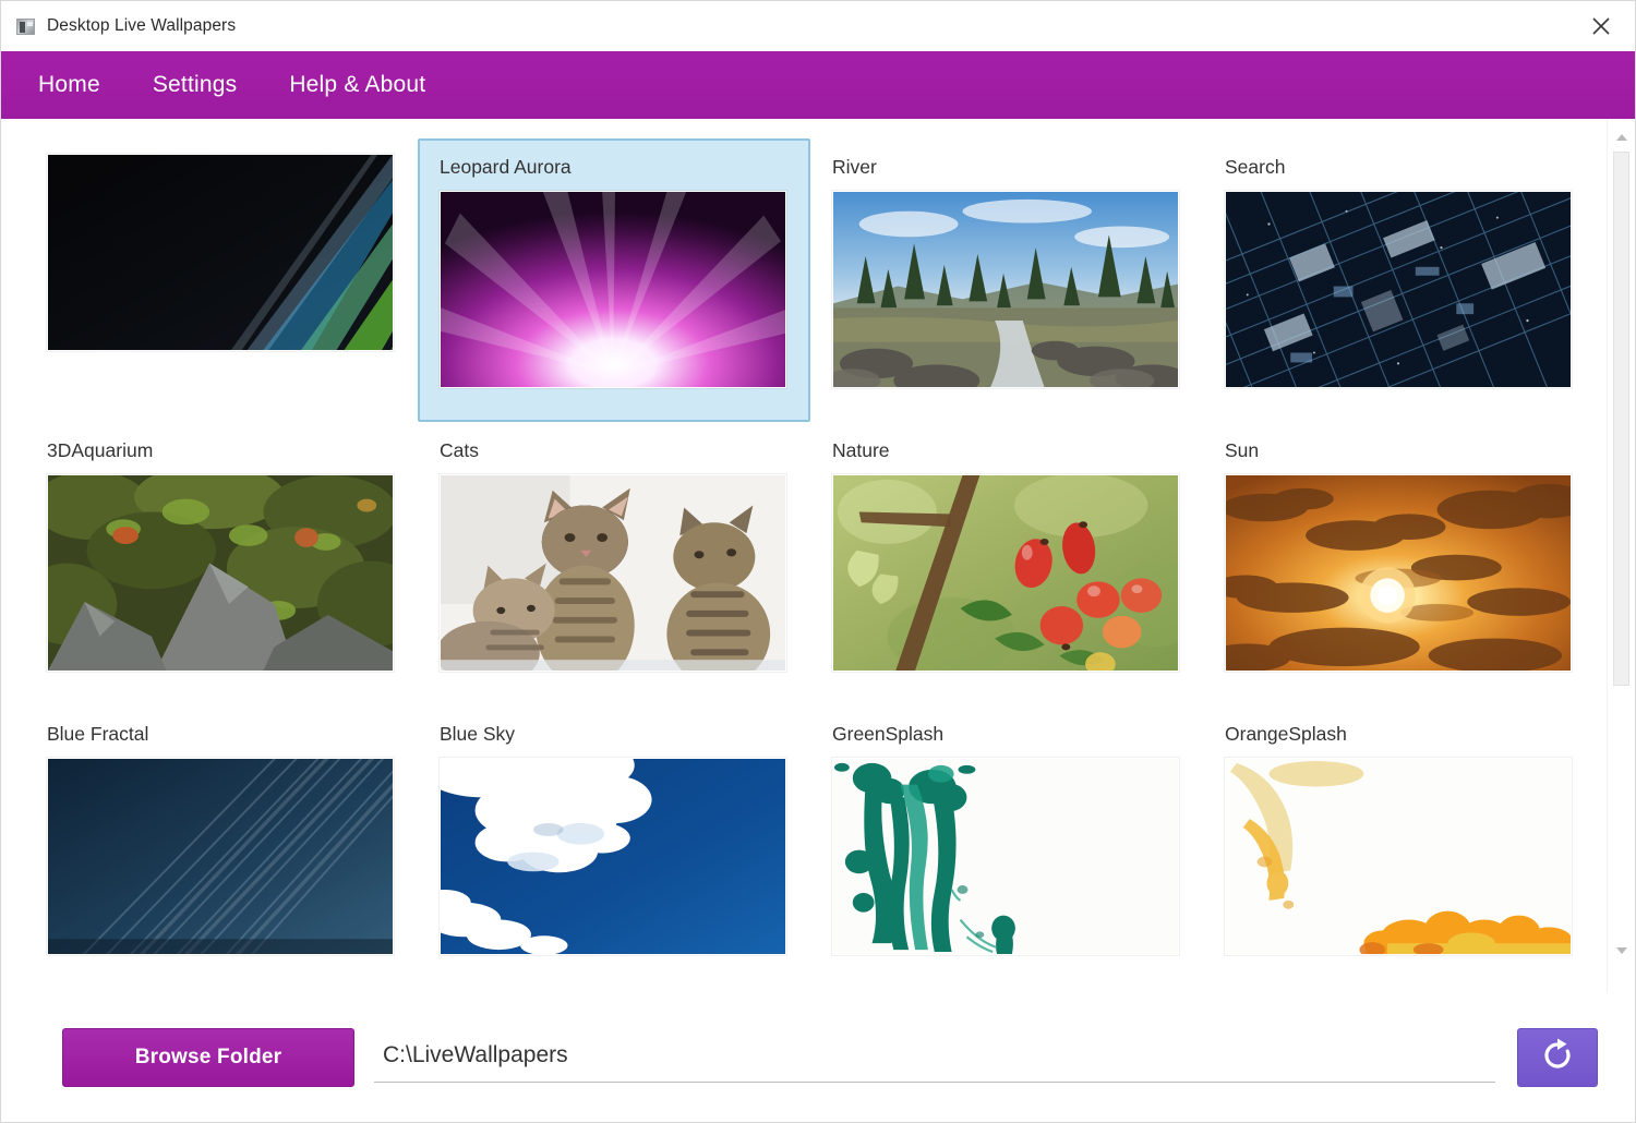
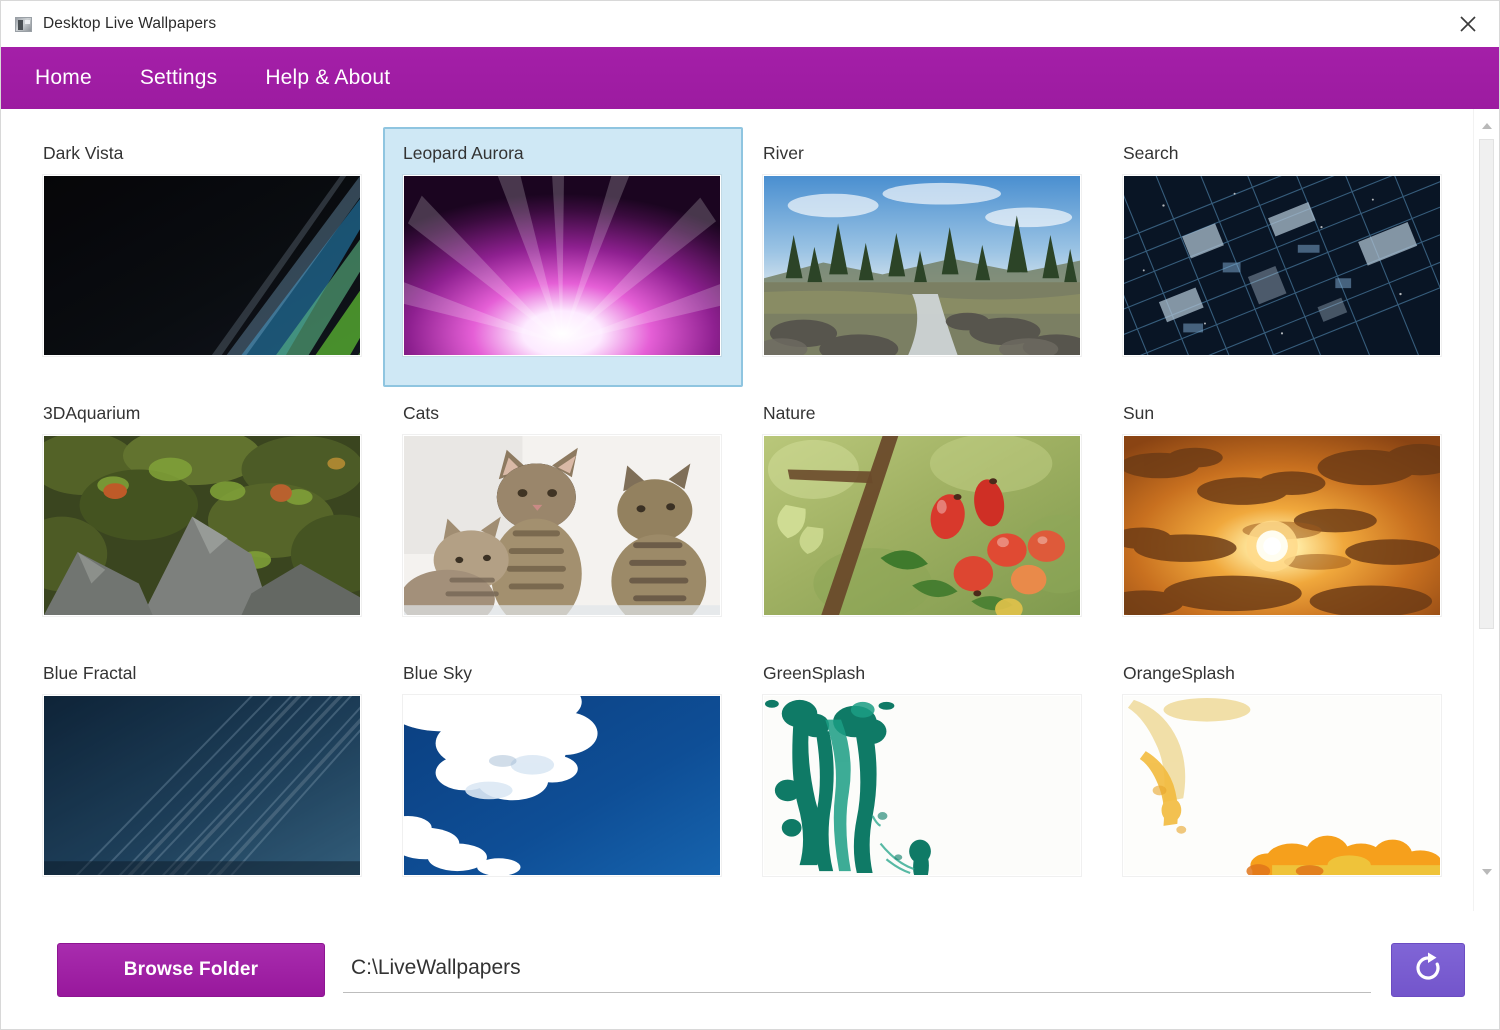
  Desktop Live Wallpapers
  Home
  Settings
  Help & About
+ Dark Vista
  Leopard Aurora
  River
  Search
  3DAquarium
  Cats
  Nature
  Sun
  Blue Fractal
  Blue Sky
  GreenSplash
  OrangeSplash
  Browse Folder
  C:\LiveWallpapers
